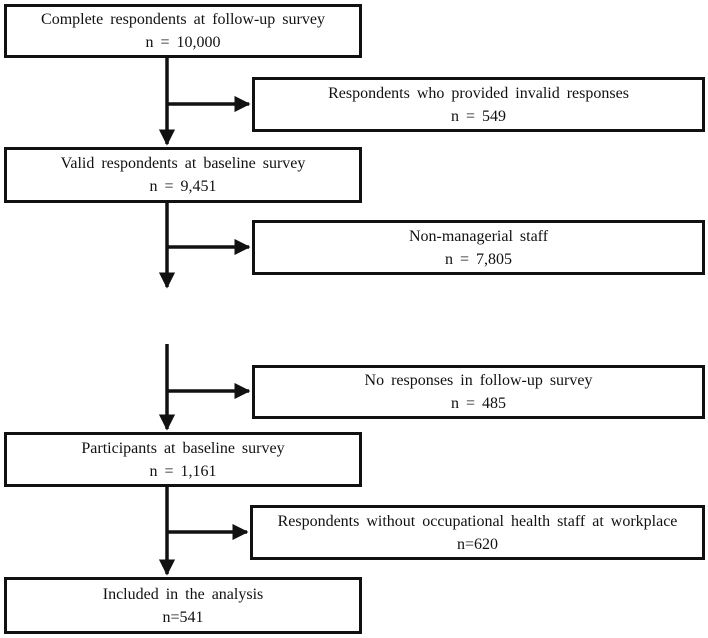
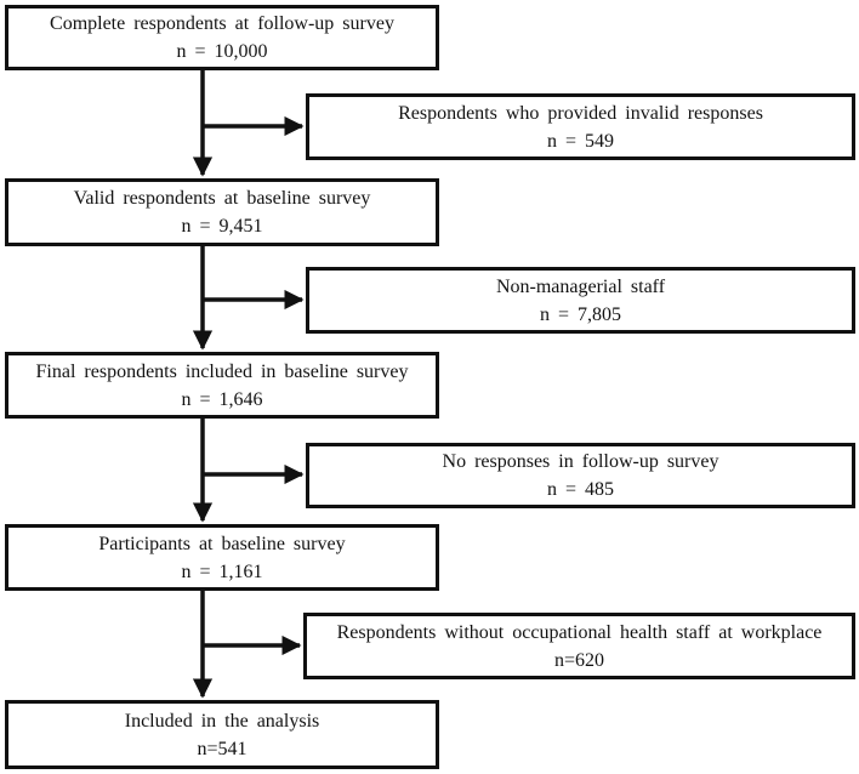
  Complete respondents at follow-up survey
  n = 10,000
  Valid respondents at baseline survey
  n = 9,451
+ Final respondents included in baseline survey
+ n = 1,646
  Participants at baseline survey
  n = 1,161
  Included in the analysis
  n=541
  Respondents who provided invalid responses
  n = 549
  Non-managerial staff
  n = 7,805
  No responses in follow-up survey
  n = 485
  Respondents without occupational health staff at workplace
  n=620
